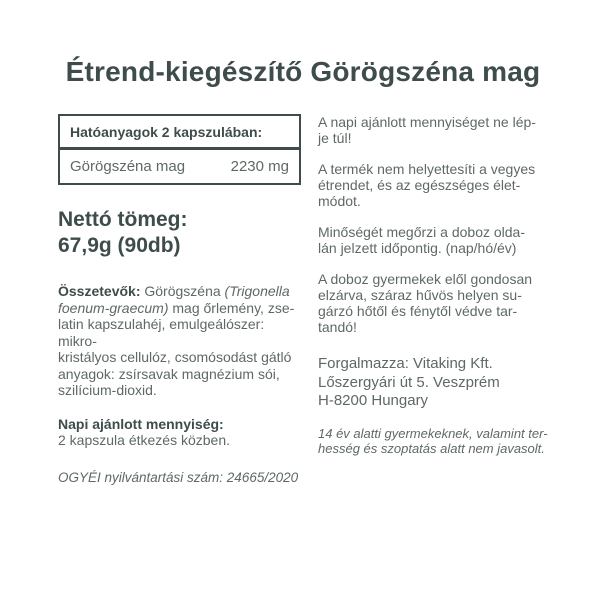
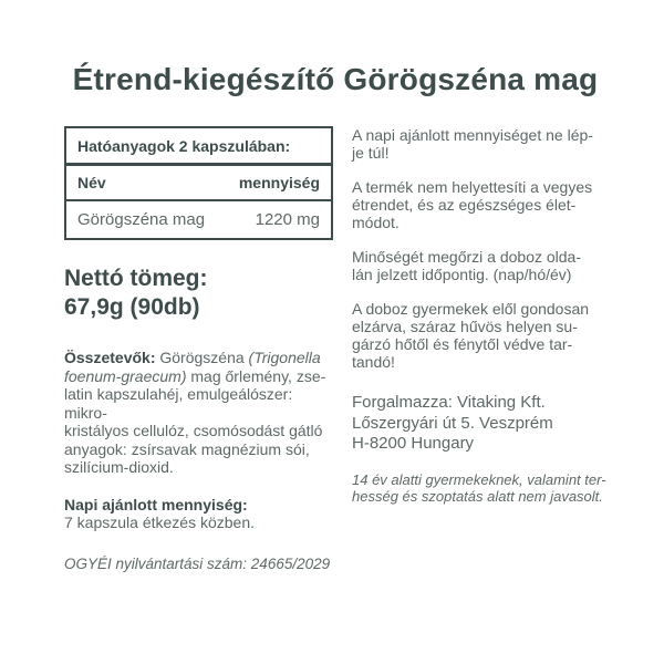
  Étrend-kiegészítő Görögszéna mag
  Hatóanyagok 2 kapszulában:
+ Név	mennyiség
- Görögszéna mag	2230 mg
+ Görögszéna mag	1220 mg
  Nettó tömeg:
  67,9g (90db)
  Összetevők: Görögszéna (Trigonella
  foenum-graecum) mag őrlemény, zse-
  latin kapszulahéj, emulgeálószer: mikro-
  kristályos cellulóz, csomósodást gátló
  anyagok: zsírsavak magnézium sói,
  szilícium-dioxid.
  Napi ajánlott mennyiség:
- 2 kapszula étkezés közben.
+ 7 kapszula étkezés közben.
- OGYÉI nyilvántartási szám: 24665/2020
+ OGYÉI nyilvántartási szám: 24665/2029
  A napi ajánlott mennyiséget ne lép-
  je túl!
  A termék nem helyettesíti a vegyes
  étrendet, és az egészséges élet-
  módot.
  Minőségét megőrzi a doboz olda-
  lán jelzett időpontig. (nap/hó/év)
  A doboz gyermekek elől gondosan
  elzárva, száraz hűvös helyen su-
  gárzó hőtől és fénytől védve tar-
  tandó!
  Forgalmazza: Vitaking Kft.
  Lőszergyári út 5. Veszprém
  H-8200 Hungary
  14 év alatti gyermekeknek, valamint ter-
  hesség és szoptatás alatt nem javasolt.
